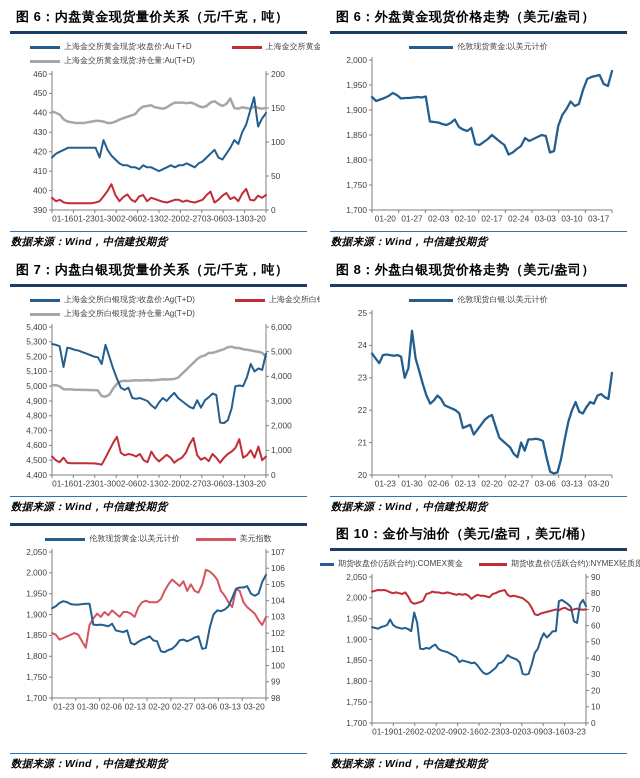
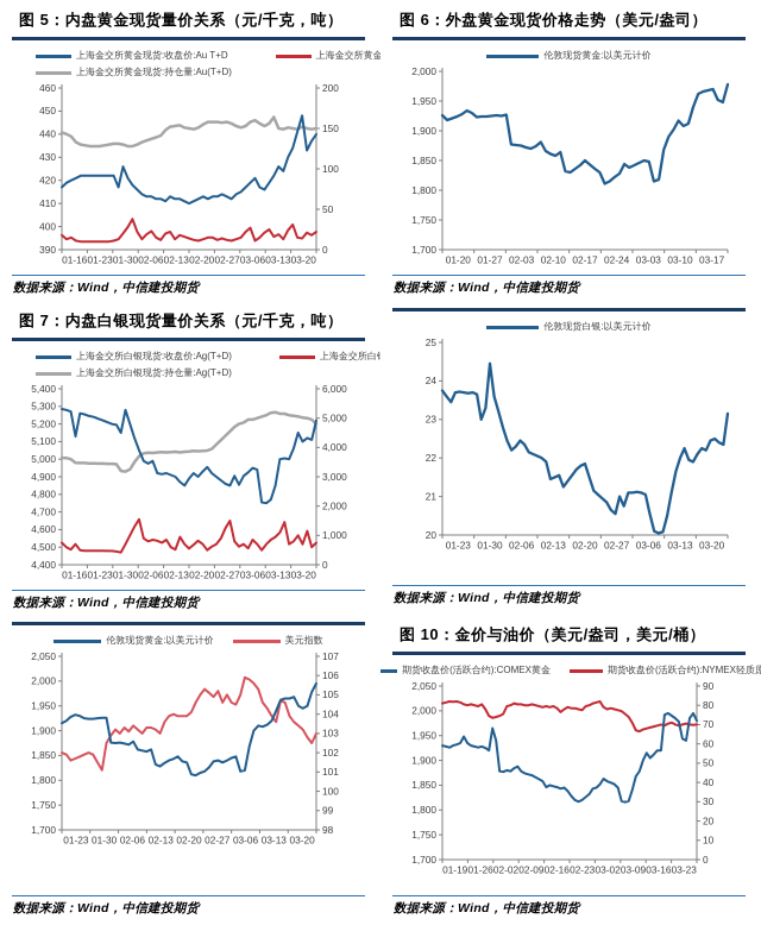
- 图 6：内盘黄金现货量价关系（元/千克，吨）
+ 图 5：内盘黄金现货量价关系（元/千克，吨）
  上海金交所黄金现货:收盘价:Au T+D
  上海金交所黄金现货:持仓量:Au(T+D)
  390
  400
  410
  420
  430
  440
  450
  460
  0
  50
  100
  150
  200
  01-16
  01-23
  01-30
  02-06
  02-13
  02-20
  02-27
  03-06
  03-13
  03-20
  数据来源：Wind，中信建投期货
  图 6：外盘黄金现货价格走势（美元/盎司）
  伦敦现货黄金:以美元计价
  1,700
  1,750
  1,800
  1,850
  1,900
  1,950
  2,000
  01-20
  01-27
  02-03
  02-10
  02-17
  02-24
  03-03
  03-10
  03-17
  数据来源：Wind，中信建投期货
  图 7：内盘白银现货量价关系（元/千克，吨）
  上海金交所白银现货:收盘价:Ag(T+D)
  上海金交所白银现货:持仓量:Ag(T+D)
  4,400
  4,500
  4,600
  4,700
  4,800
  4,900
  5,000
  5,100
  5,200
  5,300
  5,400
  0
  1,000
  2,000
  3,000
  4,000
  5,000
  6,000
  01-16
  01-23
  01-30
  02-06
  02-13
  02-20
  02-27
  03-06
  03-13
  03-20
  数据来源：Wind，中信建投期货
- 图 8：外盘白银现货价格走势（美元/盎司）
  伦敦现货白银:以美元计价
  20
  21
  22
  23
  24
  25
  01-23
  01-30
  02-06
  02-13
  02-20
  02-27
  03-06
  03-13
  03-20
  数据来源：Wind，中信建投期货
  伦敦现货黄金:以美元计价
  美元指数
  1,700
  1,750
  1,800
  1,850
  1,900
  1,950
  2,000
  2,050
  98
  99
  100
  101
  102
  103
  104
  105
  106
  107
  01-23
  01-30
  02-06
  02-13
  02-20
  02-27
  03-06
  03-13
  03-20
  数据来源：Wind，中信建投期货
  图 10：金价与油价（美元/盎司，美元/桶）
  期货收盘价(活跃合约):COMEX黄金
  期货收盘价(活跃合约):NYMEX轻质原
  1,700
  1,750
  1,800
  1,850
  1,900
  1,950
  2,000
  2,050
  0
  10
  20
  30
  40
  50
  60
  70
  80
  90
  01-19
  01-26
  02-02
  02-09
  02-16
  02-23
  03-02
  03-09
  03-16
  03-23
  数据来源：Wind，中信建投期货
